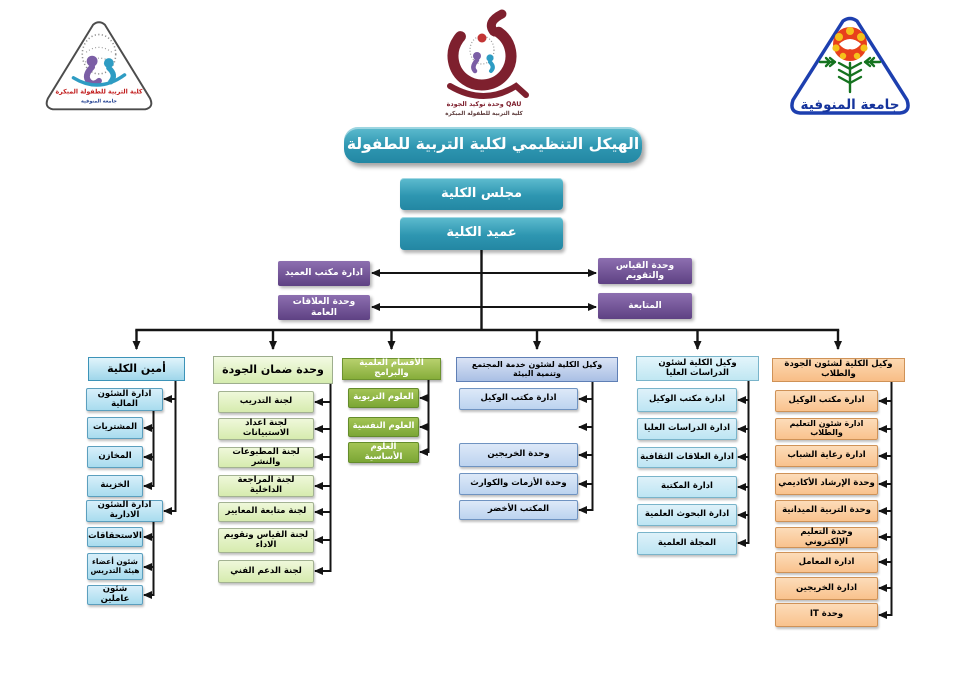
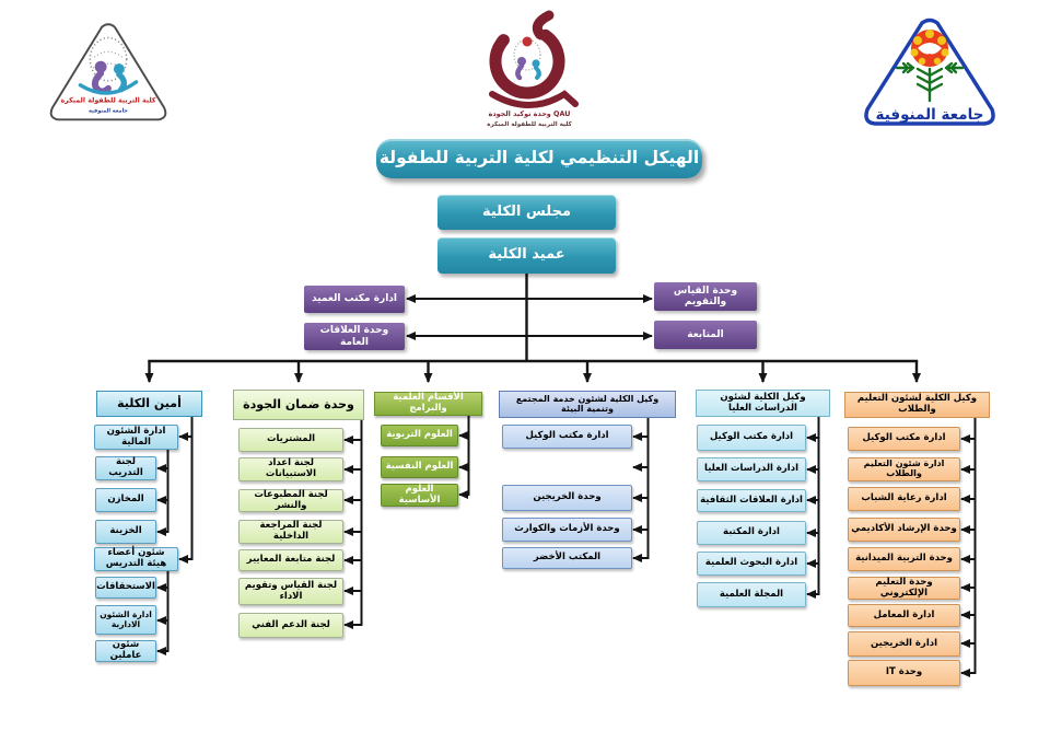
  وحدة توكيد الجودة QAU
  جامعة المنوفية
  الهيكل التنظيمي لكلية التربية للطفولة
  مجلس الكلية
  عميد الكلية
  ادارة مكتب العميد
  وحدة العلاقات العامة
  وحدة القياس والتقويم
  المتابعة
  أمين الكلية
  ادارة الشئون المالية
- المشتريات
+ لجنة التدريب
  المخازن
  الخزينة
- ادارة الشئون الادارية
+ شئون أعضاء هيئة التدريس
  الاستحقاقات
- شئون أعضاء هيئة التدريس
+ ادارة الشئون الادارية
  شئون عاملين
  وحدة ضمان الجودة
- لجنة التدريب
+ المشتريات
  لجنة اعداد الاستبيانات
  لجنة المطبوعات والنشر
  لجنة المراجعة الداخلية
  لجنة متابعة المعايير
  لجنة القياس وتقويم الاداء
  لجنة الدعم الفني
  الأقسام العلمية والبرامج
  العلوم التربوية
  العلوم النفسية
  العلوم الأساسية
  وكيل الكلية لشئون خدمة المجتمع وتنمية البيئة
  ادارة مكتب الوكيل
  وحدة الخريجين
  وحدة الأزمات والكوارث
  المكتب الأخضر
  وكيل الكلية لشئون الدراسات العليا
  ادارة مكتب الوكيل
  ادارة الدراسات العليا
  ادارة العلاقات الثقافية
  ادارة المكتبة
  ادارة البحوث العلمية
  المجلة العلمية
- وكيل الكلية لشئون الجودة والطلاب
+ وكيل الكلية لشئون التعليم والطلاب
  ادارة مكتب الوكيل
  ادارة شئون التعليم والطلاب
  ادارة رعاية الشباب
  وحدة الإرشاد الأكاديمي
  وحدة التربية الميدانية
  وحدة التعليم الإلكتروني
  ادارة المعامل
  ادارة الخريجين
  وحدة IT
